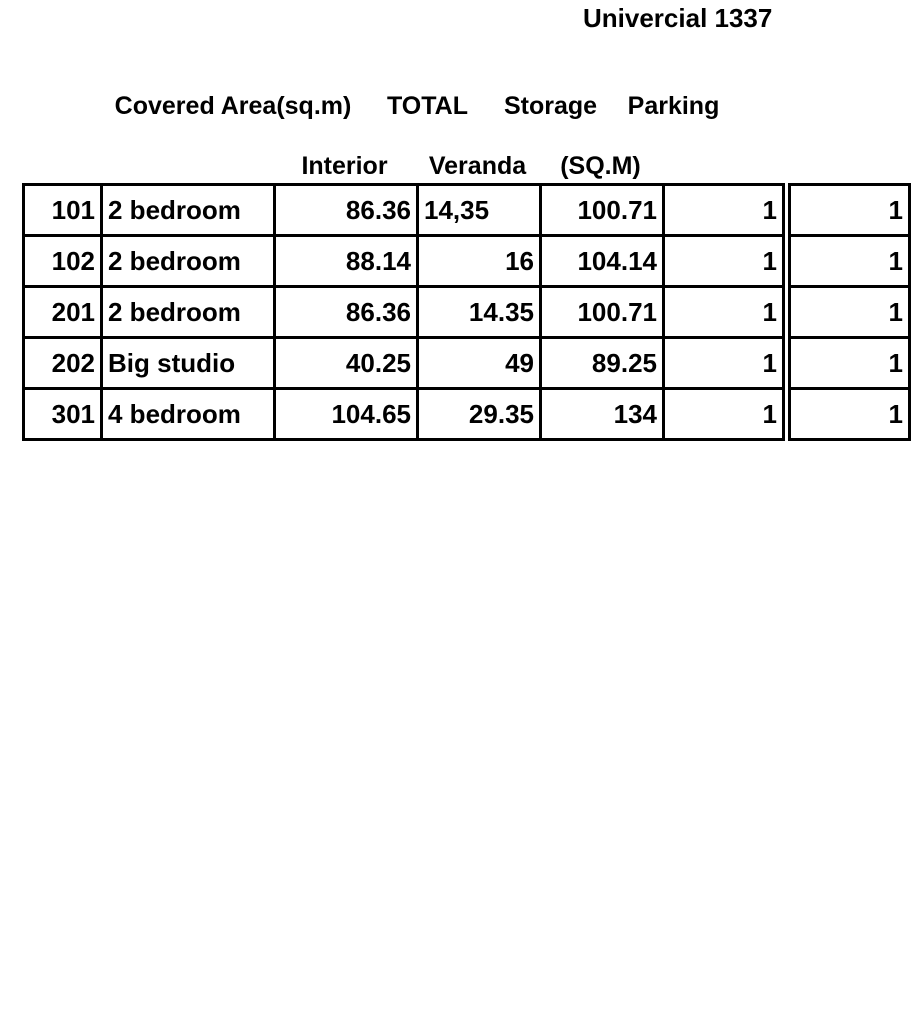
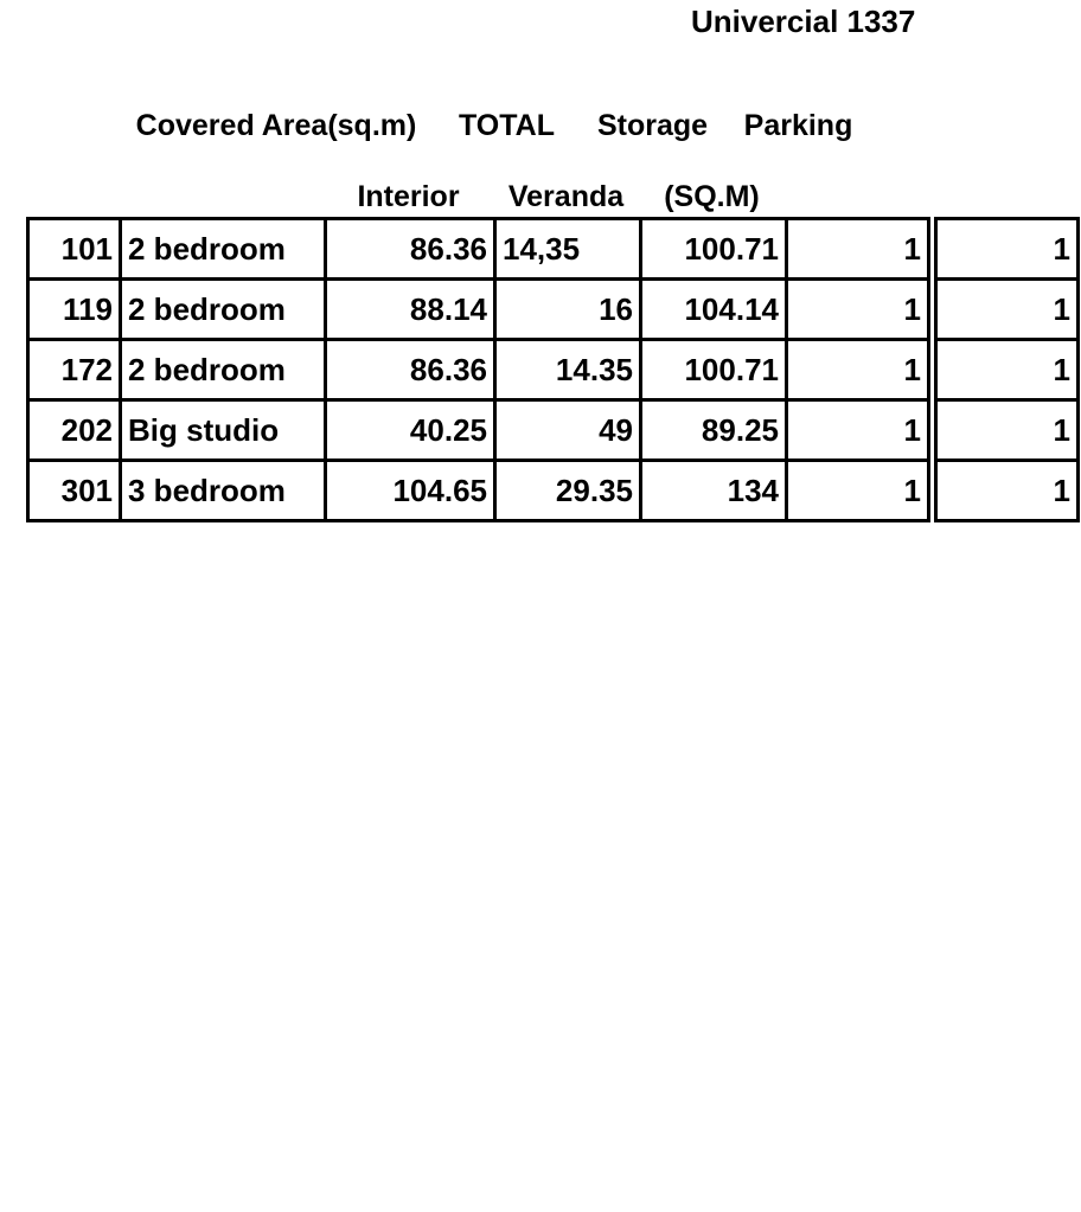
  Univercial 1337
  Covered Area(sq.m)
  TOTAL
  Storage
  Parking
  Interior
  Veranda
  (SQ.M)
  101	2 bedroom	86.36	14,35	100.71	1	1
- 102	2 bedroom	88.14	16	104.14	1	1
+ 119	2 bedroom	88.14	16	104.14	1	1
- 201	2 bedroom	86.36	14.35	100.71	1	1
+ 172	2 bedroom	86.36	14.35	100.71	1	1
  202	Big studio	40.25	49	89.25	1	1
- 301	4 bedroom	104.65	29.35	134	1	1
+ 301	3 bedroom	104.65	29.35	134	1	1
